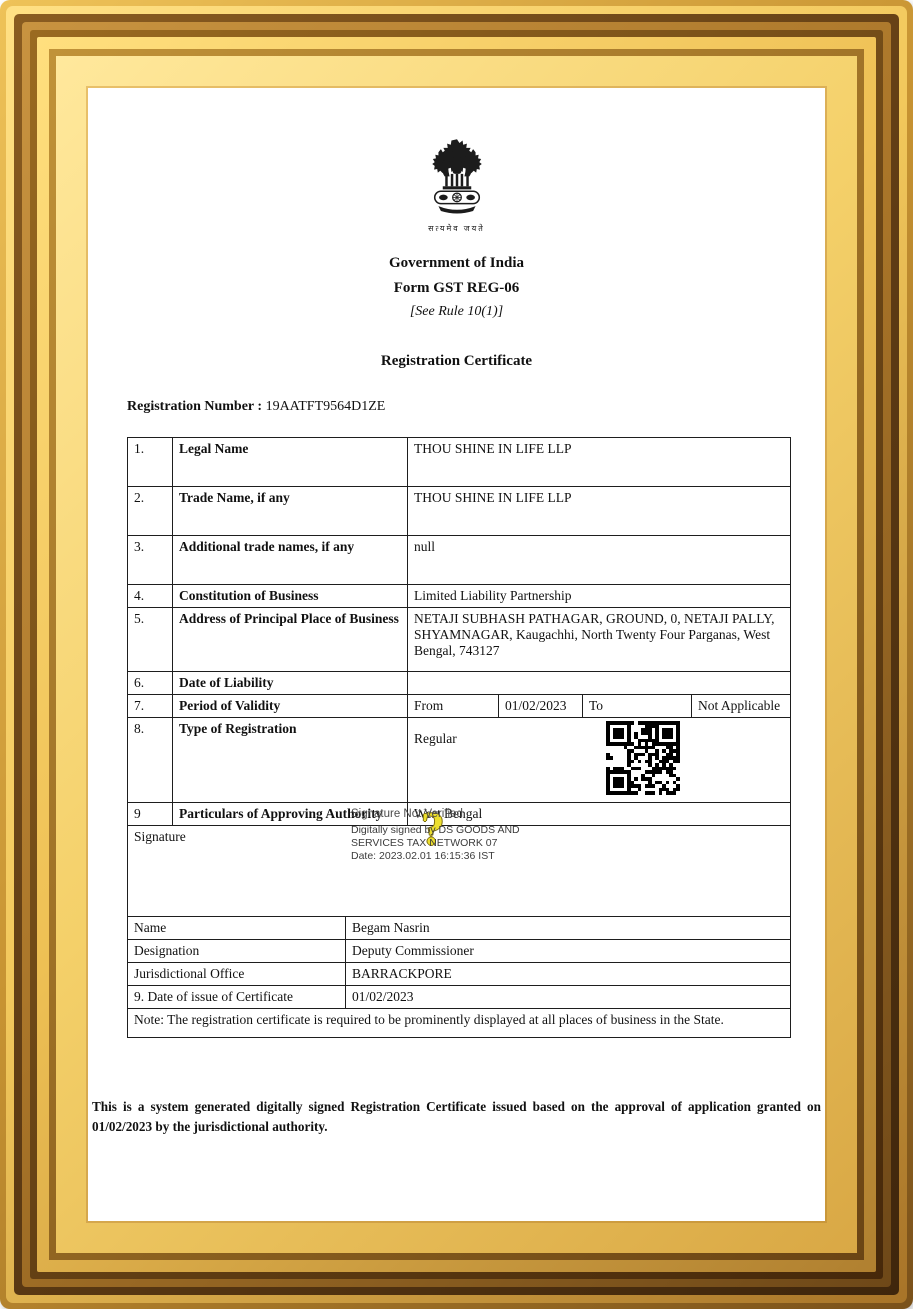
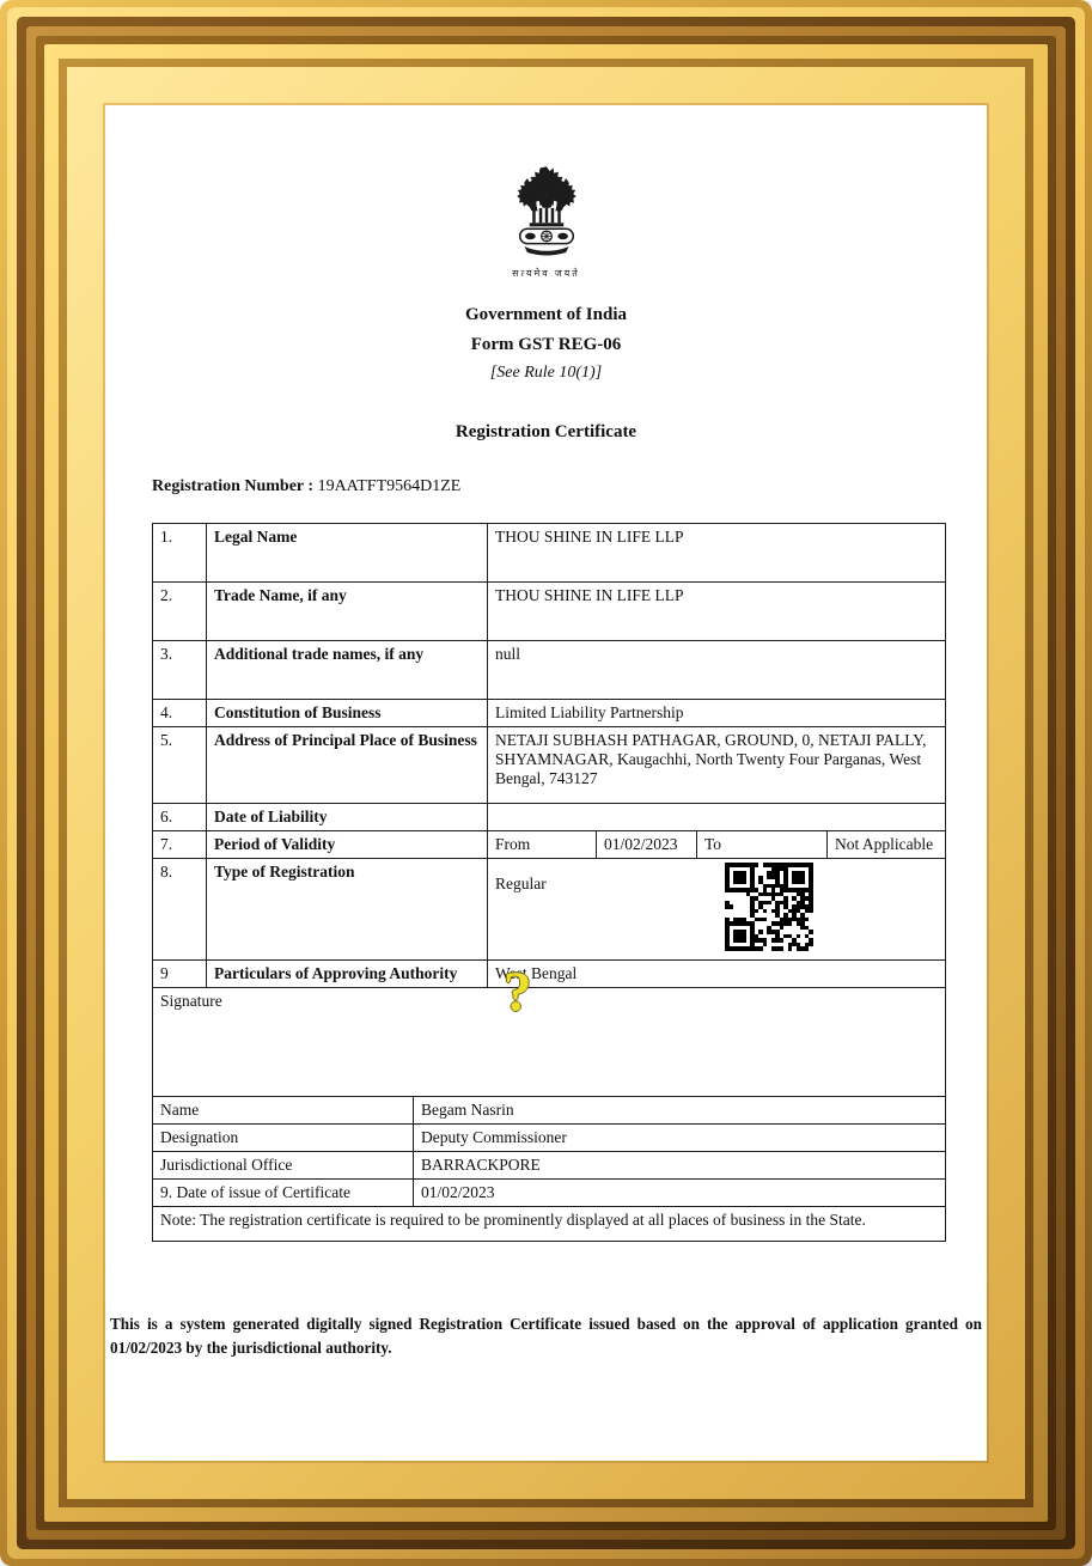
  सत्यमेव जयते
  Government of India
  Form GST REG-06
  [See Rule 10(1)]
  Registration Certificate
  Registration Number : 19AATFT9564D1ZE
  1.	Legal Name	THOU SHINE IN LIFE LLP
  2.	Trade Name, if any	THOU SHINE IN LIFE LLP
  3.	Additional trade names, if any	null
  4.	Constitution of Business	Limited Liability Partnership
  5.	Address of Principal Place of Business	NETAJI SUBHASH PATHAGAR, GROUND, 0, NETAJI PALLY, SHYAMNAGAR, Kaugachhi, North Twenty Four Parganas, West Bengal, 743127
  6.	Date of Liability
  7.	Period of Validity	From	01/02/2023	To	Not Applicable
  8.	Type of Registration	Regular
  9	Particulars of Approving Authority	West Bengal
  Signature
  Name	Begam Nasrin
  Designation	Deputy Commissioner
  Jurisdictional Office	BARRACKPORE
  9. Date of issue of Certificate	01/02/2023
  Note: The registration certificate is required to be prominently displayed at all places of business in the State.
  This is a system generated digitally signed Registration Certificate issued based on the approval of application granted on 01/02/2023 by the jurisdictional authority.
  ?
- Signature Not Verified
- Digitally signed by DS GOODS AND
- SERVICES TAX NETWORK 07
- Date: 2023.02.01 16:15:36 IST
